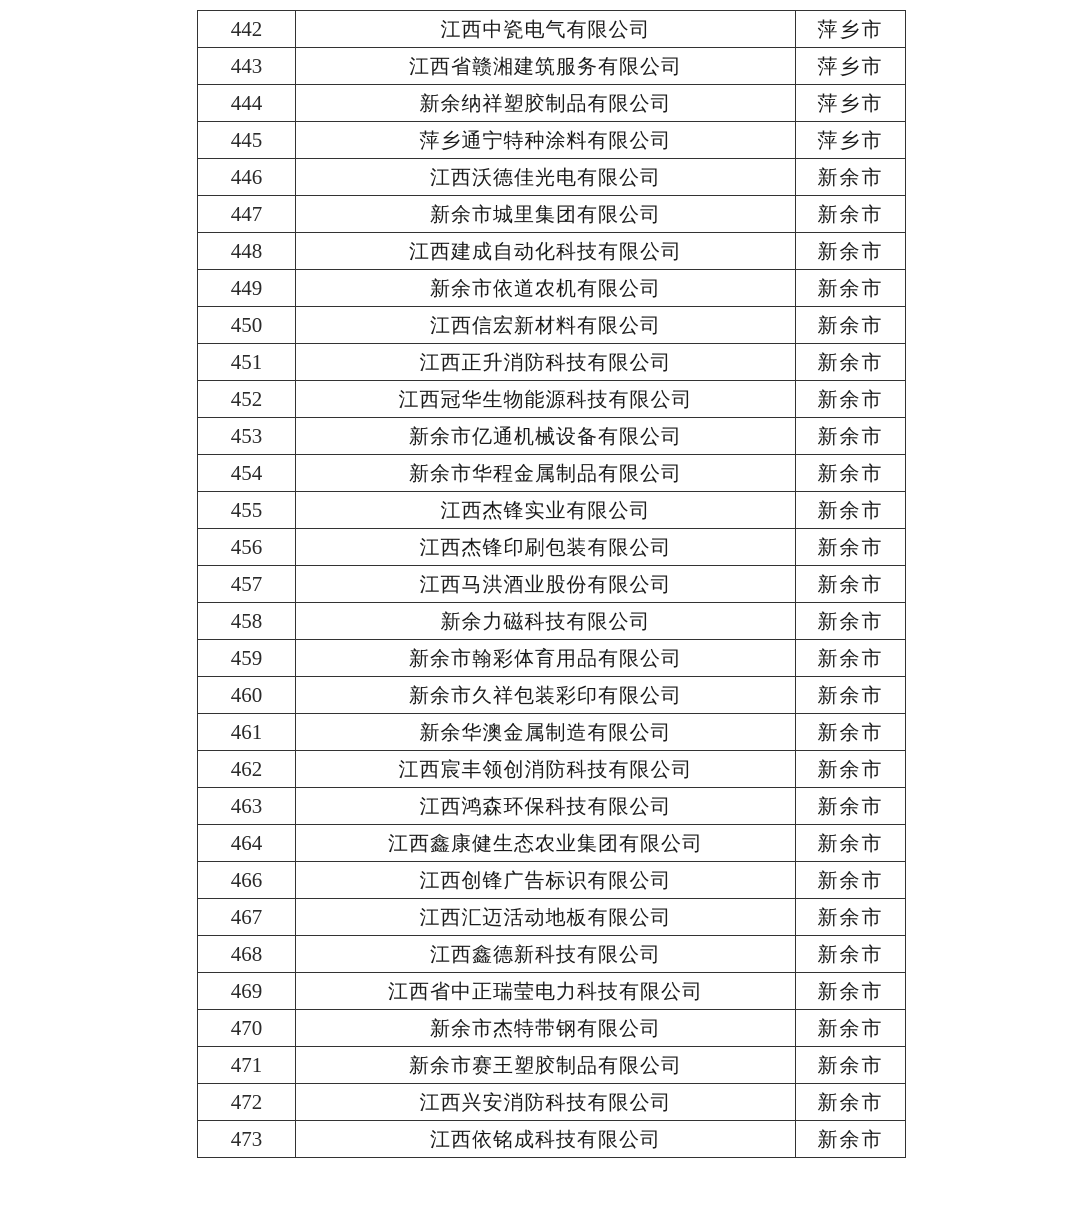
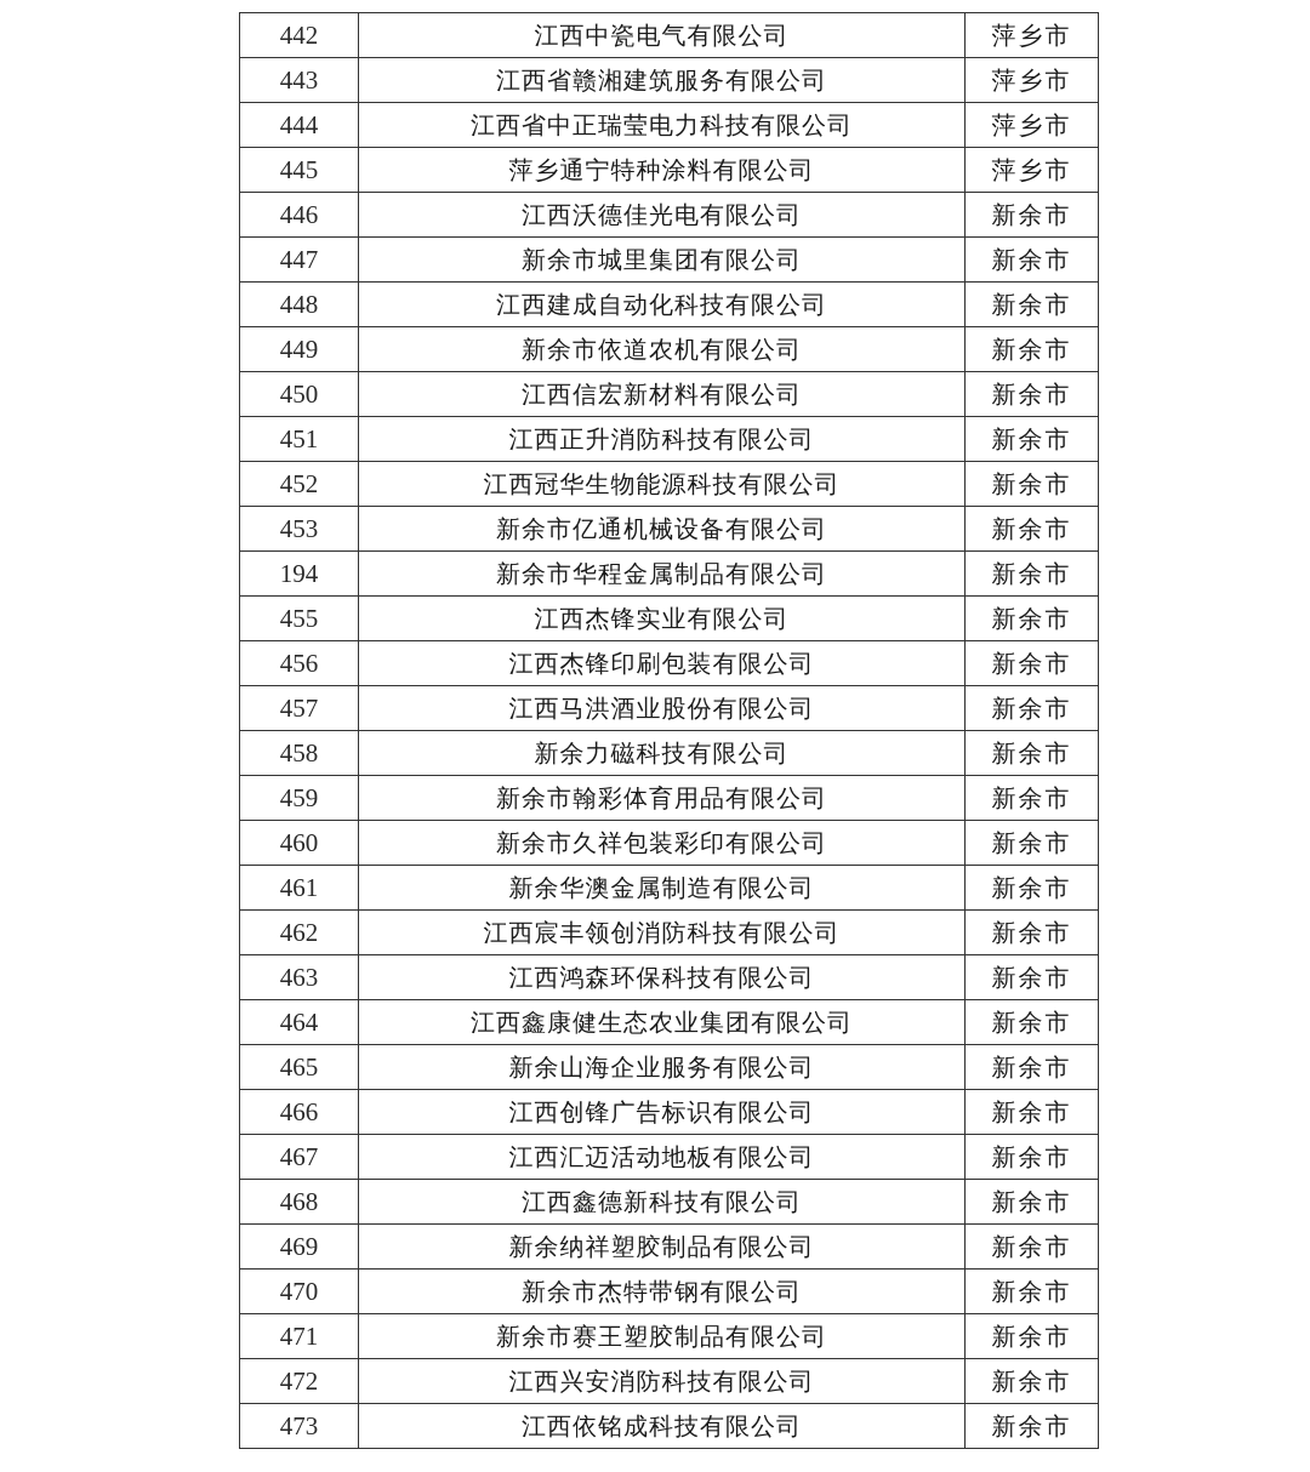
  442	江西中瓷电气有限公司	萍乡市
  443	江西省赣湘建筑服务有限公司	萍乡市
- 444	新余纳祥塑胶制品有限公司	萍乡市
+ 444	江西省中正瑞莹电力科技有限公司	萍乡市
  445	萍乡通宁特种涂料有限公司	萍乡市
  446	江西沃德佳光电有限公司	新余市
  447	新余市城里集团有限公司	新余市
  448	江西建成自动化科技有限公司	新余市
  449	新余市依道农机有限公司	新余市
  450	江西信宏新材料有限公司	新余市
  451	江西正升消防科技有限公司	新余市
  452	江西冠华生物能源科技有限公司	新余市
  453	新余市亿通机械设备有限公司	新余市
- 454	新余市华程金属制品有限公司	新余市
+ 194	新余市华程金属制品有限公司	新余市
  455	江西杰锋实业有限公司	新余市
  456	江西杰锋印刷包装有限公司	新余市
  457	江西马洪酒业股份有限公司	新余市
  458	新余力磁科技有限公司	新余市
  459	新余市翰彩体育用品有限公司	新余市
  460	新余市久祥包装彩印有限公司	新余市
  461	新余华澳金属制造有限公司	新余市
  462	江西宸丰领创消防科技有限公司	新余市
  463	江西鸿森环保科技有限公司	新余市
  464	江西鑫康健生态农业集团有限公司	新余市
+ 465	新余山海企业服务有限公司	新余市
  466	江西创锋广告标识有限公司	新余市
  467	江西汇迈活动地板有限公司	新余市
  468	江西鑫德新科技有限公司	新余市
- 469	江西省中正瑞莹电力科技有限公司	新余市
+ 469	新余纳祥塑胶制品有限公司	新余市
  470	新余市杰特带钢有限公司	新余市
  471	新余市赛王塑胶制品有限公司	新余市
  472	江西兴安消防科技有限公司	新余市
  473	江西依铭成科技有限公司	新余市
